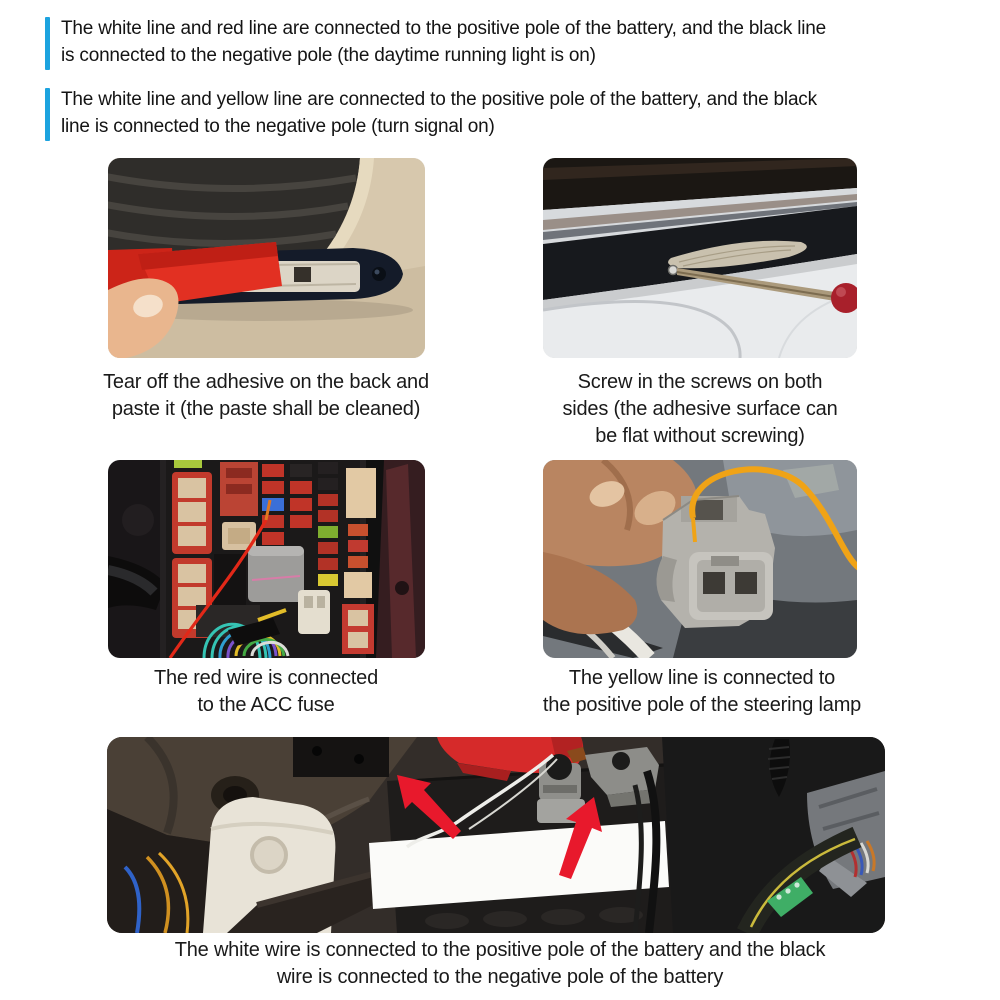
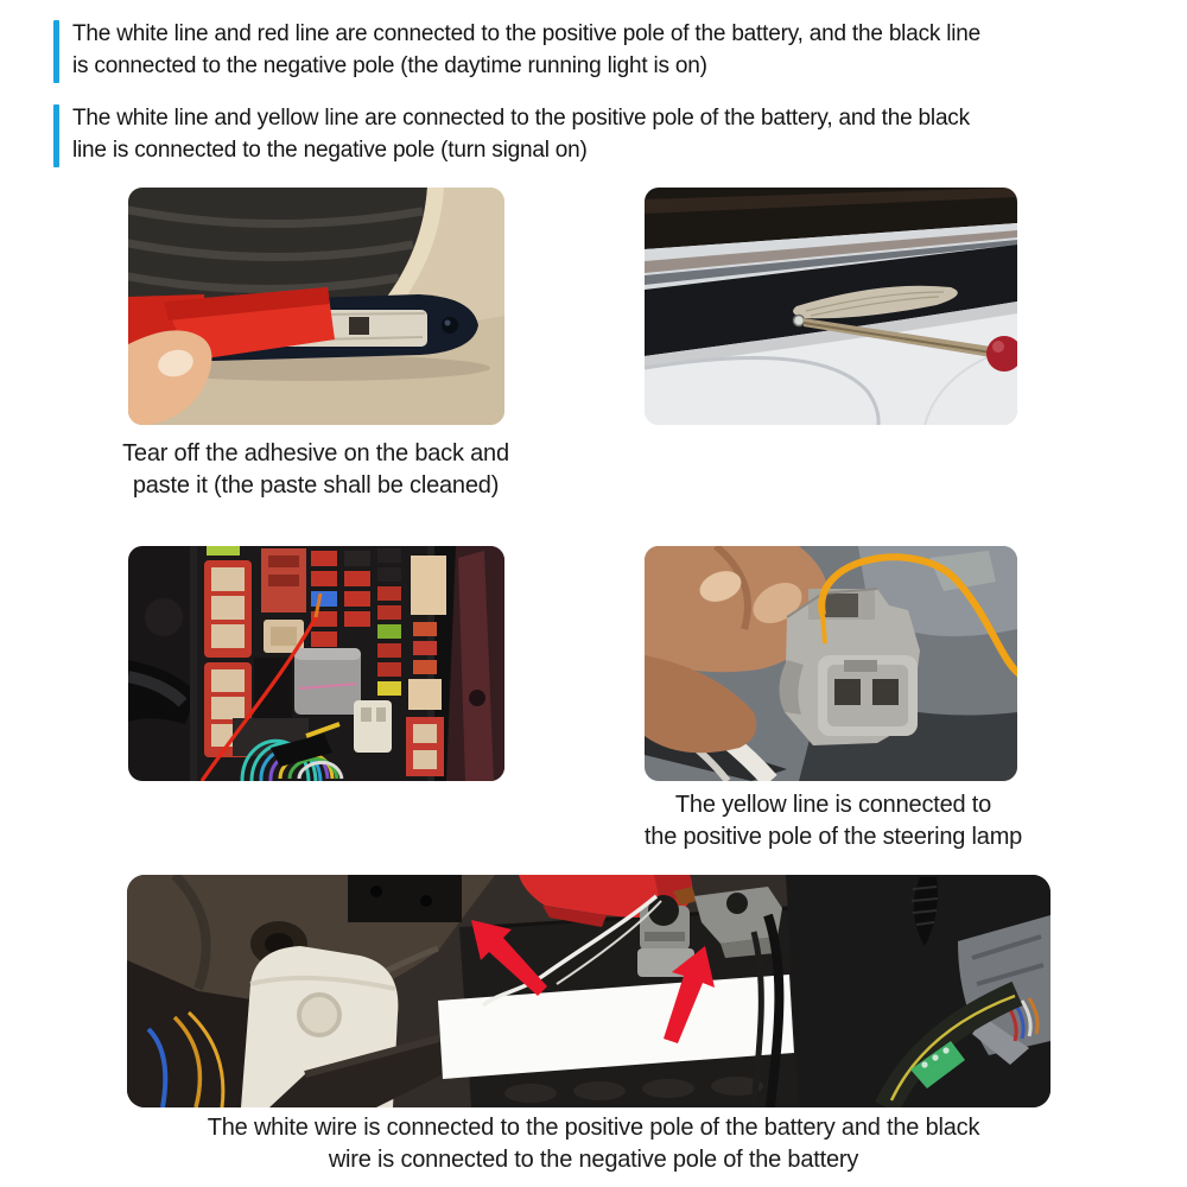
  The white line and red line are connected to the positive pole of the battery, and the black line
  is connected to the negative pole (the daytime running light is on)
  The white line and yellow line are connected to the positive pole of the battery, and the black
  line is connected to the negative pole (turn signal on)
  Tear off the adhesive on the back and
  paste it (the paste shall be cleaned)
- Screw in the screws on both
- sides (the adhesive surface can
- be flat without screwing)
- The red wire is connected
- to the ACC fuse
  The yellow line is connected to
  the positive pole of the steering lamp
  The white wire is connected to the positive pole of the battery and the black
  wire is connected to the negative pole of the battery
